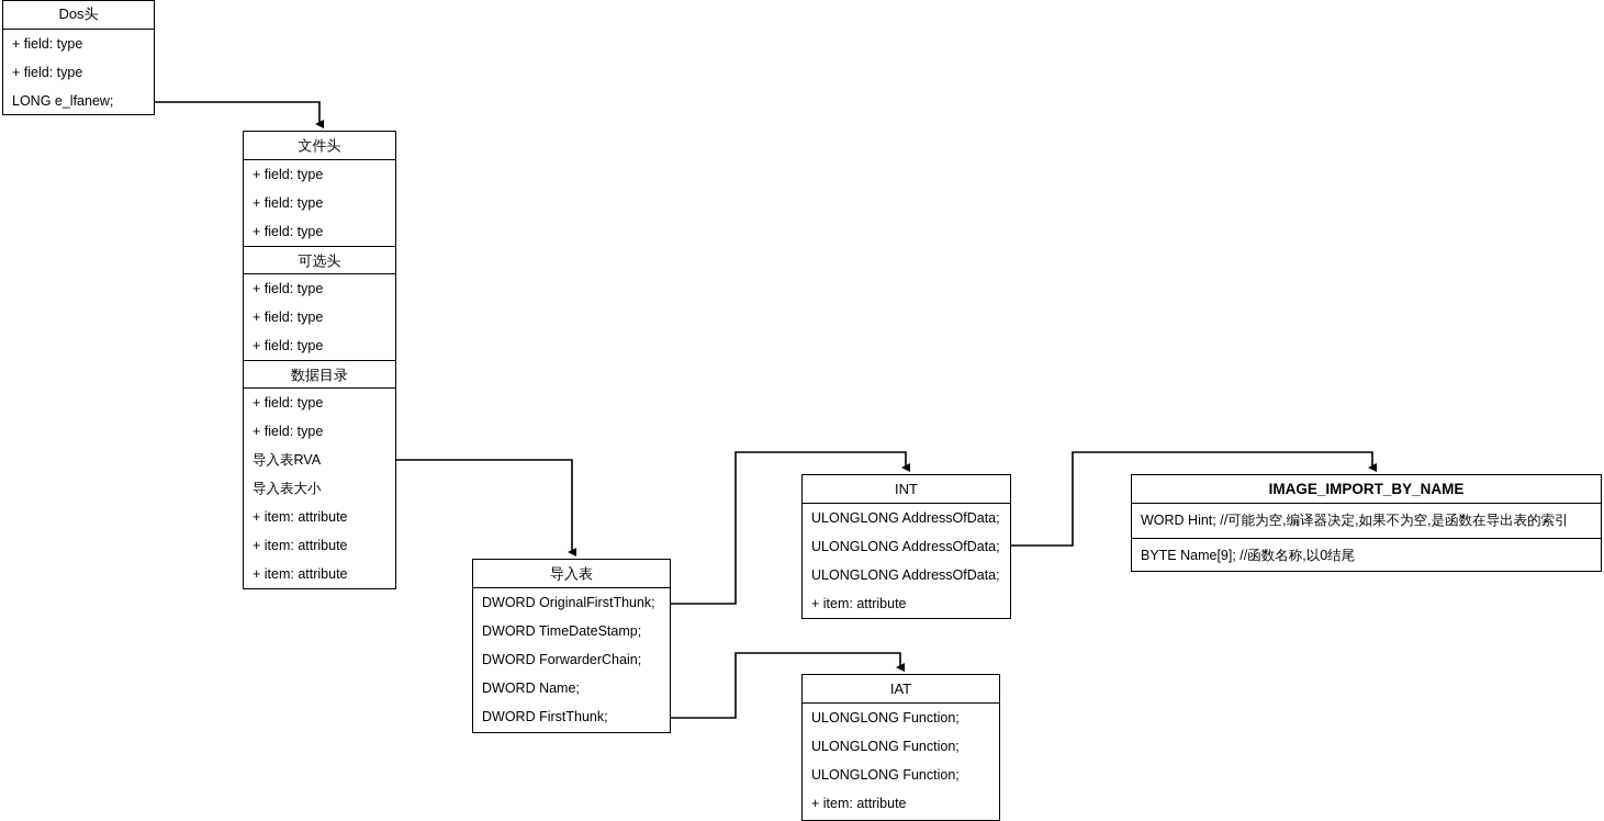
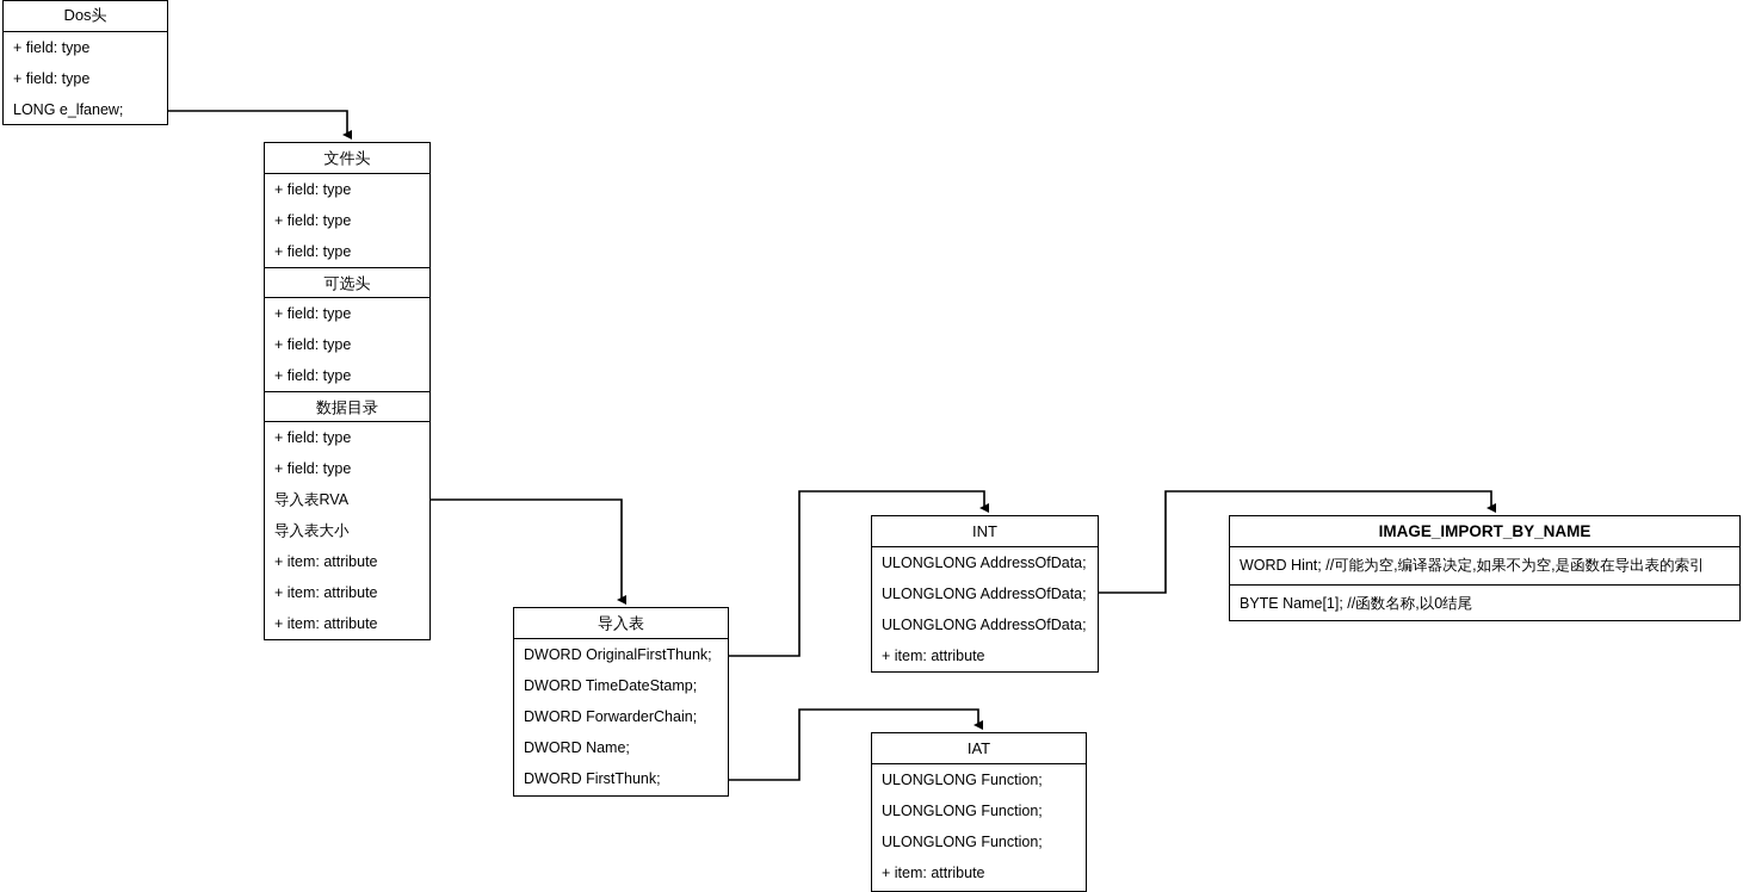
  Dos头
  + field: type
  + field: type
  LONG e_lfanew;
  文件头
  + field: type
  + field: type
  + field: type
  可选头
  + field: type
  + field: type
  + field: type
  数据目录
  + field: type
  + field: type
  导入表RVA
  导入表大小
  + item: attribute
  + item: attribute
  + item: attribute
  导入表
  DWORD OriginalFirstThunk;
  DWORD TimeDateStamp;
  DWORD ForwarderChain;
  DWORD Name;
  DWORD FirstThunk;
  INT
  ULONGLONG AddressOfData;
  ULONGLONG AddressOfData;
  ULONGLONG AddressOfData;
  + item: attribute
  IAT
  ULONGLONG Function;
  ULONGLONG Function;
  ULONGLONG Function;
  + item: attribute
  IMAGE_IMPORT_BY_NAME
  WORD Hint; //可能为空,编译器决定,如果不为空,是函数在导出表的索引
- BYTE Name[9]; //函数名称,以0结尾
+ BYTE Name[1]; //函数名称,以0结尾
